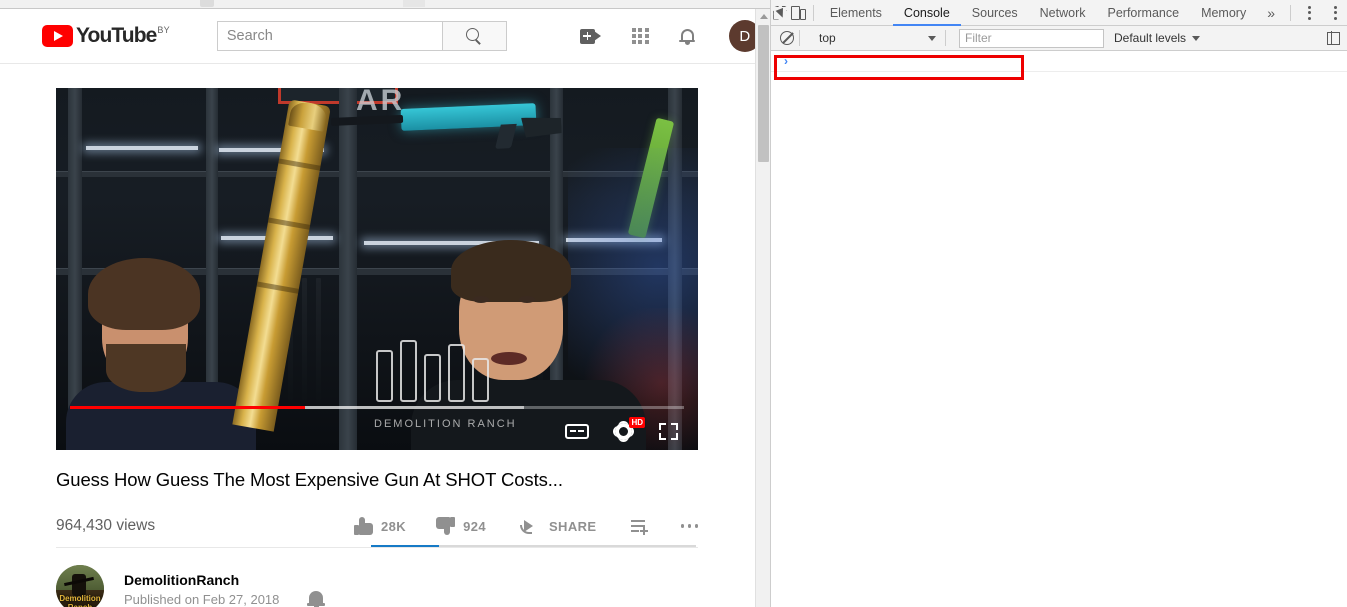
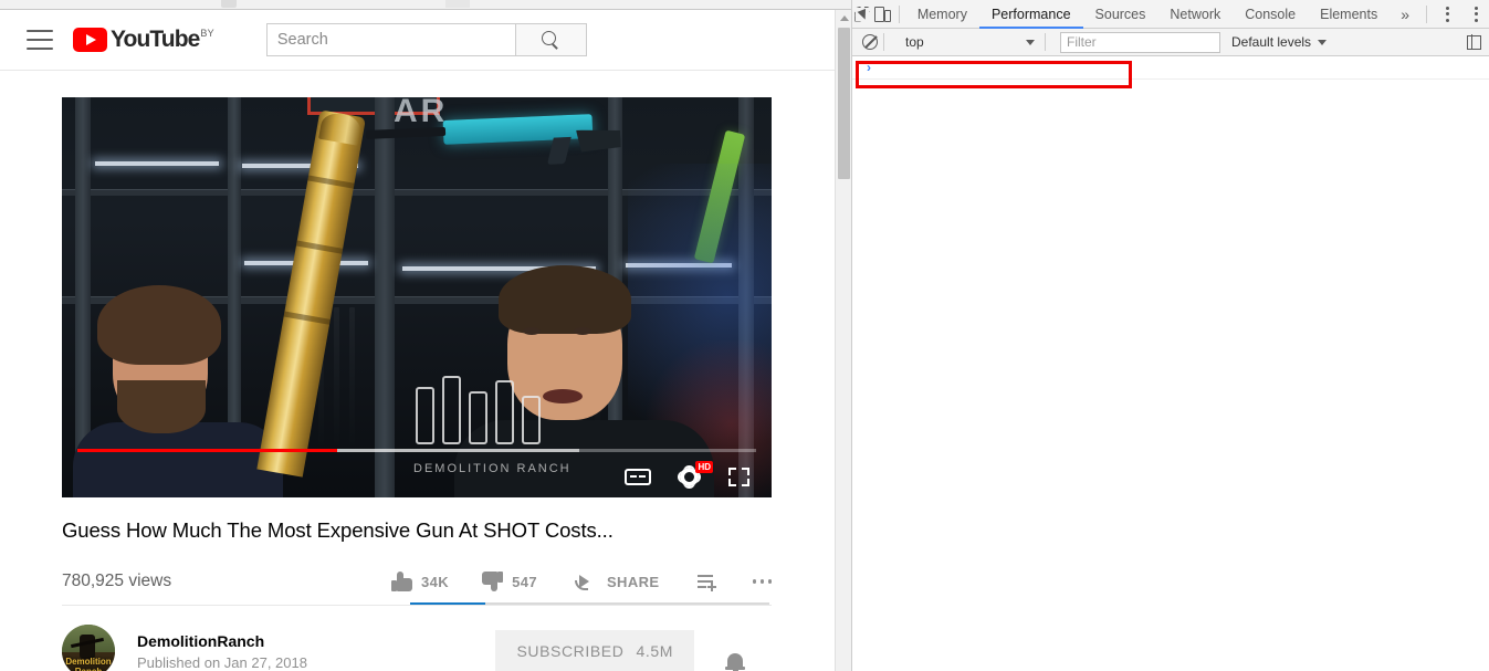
  YouTube
  BY
  Search
- D
  AR
  DEMOLITION RANCH
  HD
- Guess How Guess The Most Expensive Gun At SHOT Costs...
+ Guess How Much The Most Expensive Gun At SHOT Costs...
- 964,430 views
+ 780,925 views
- 28K
+ 34K
- 924
+ 547
  SHARE
  DemolitionRanch
- Published on Feb 27, 2018
+ Published on Jan 27, 2018
+ SUBSCRIBED
+ 4.5M
- Elements
+ Memory
- Console
+ Performance
  Sources
  Network
- Performance
+ Console
- Memory
+ Elements
  »
  top
  Filter
  Default levels
  ›
